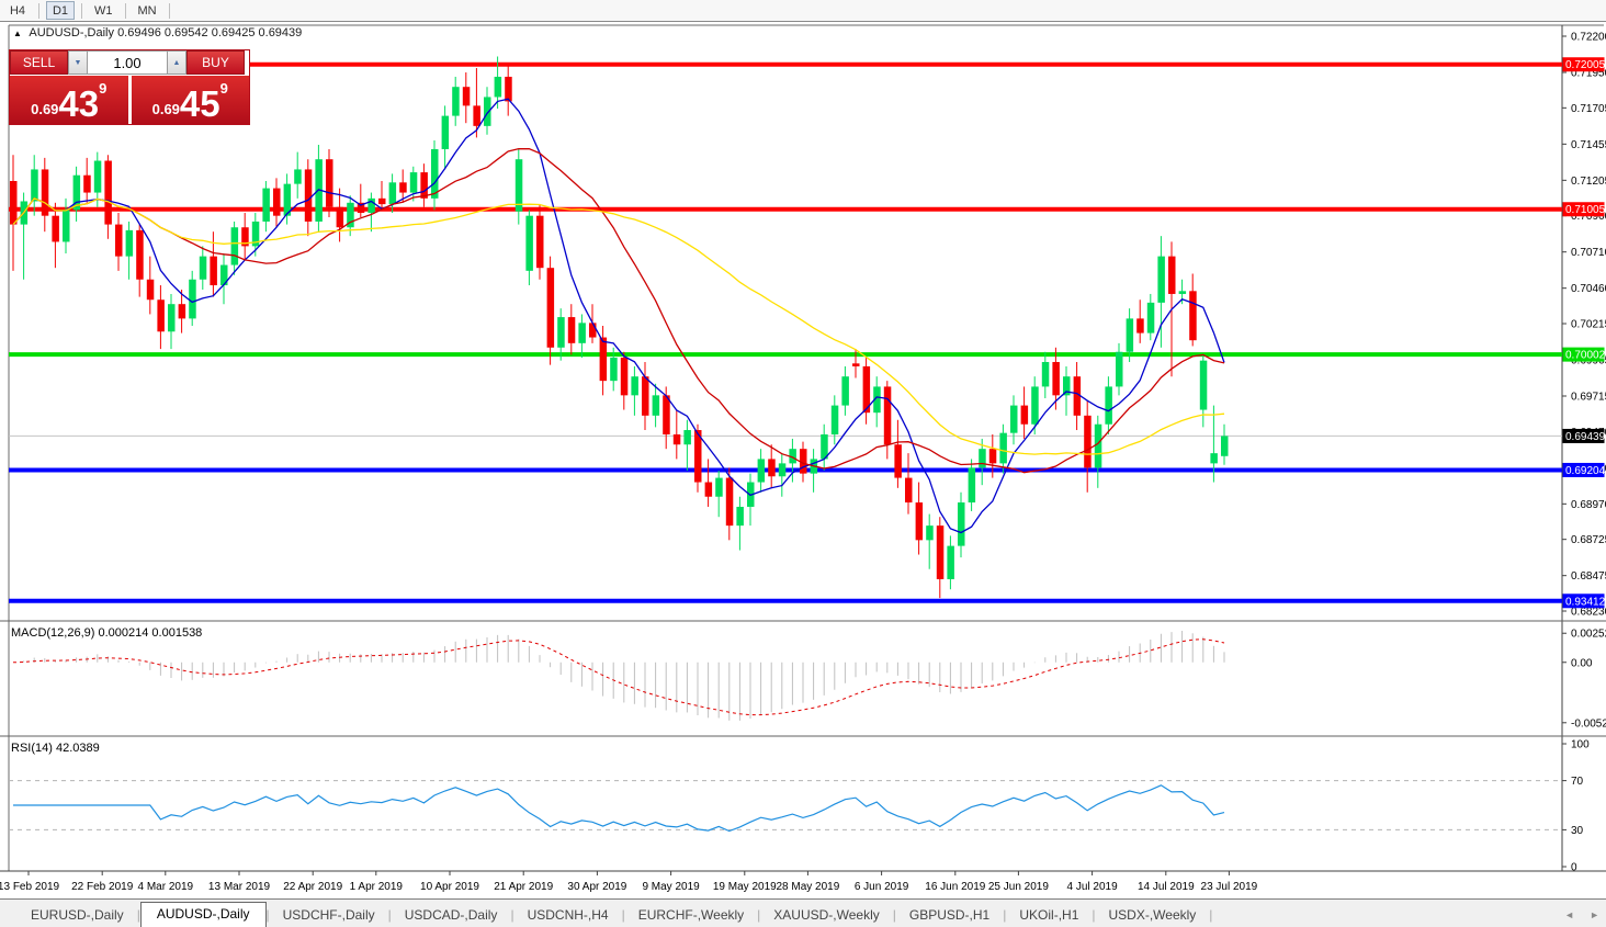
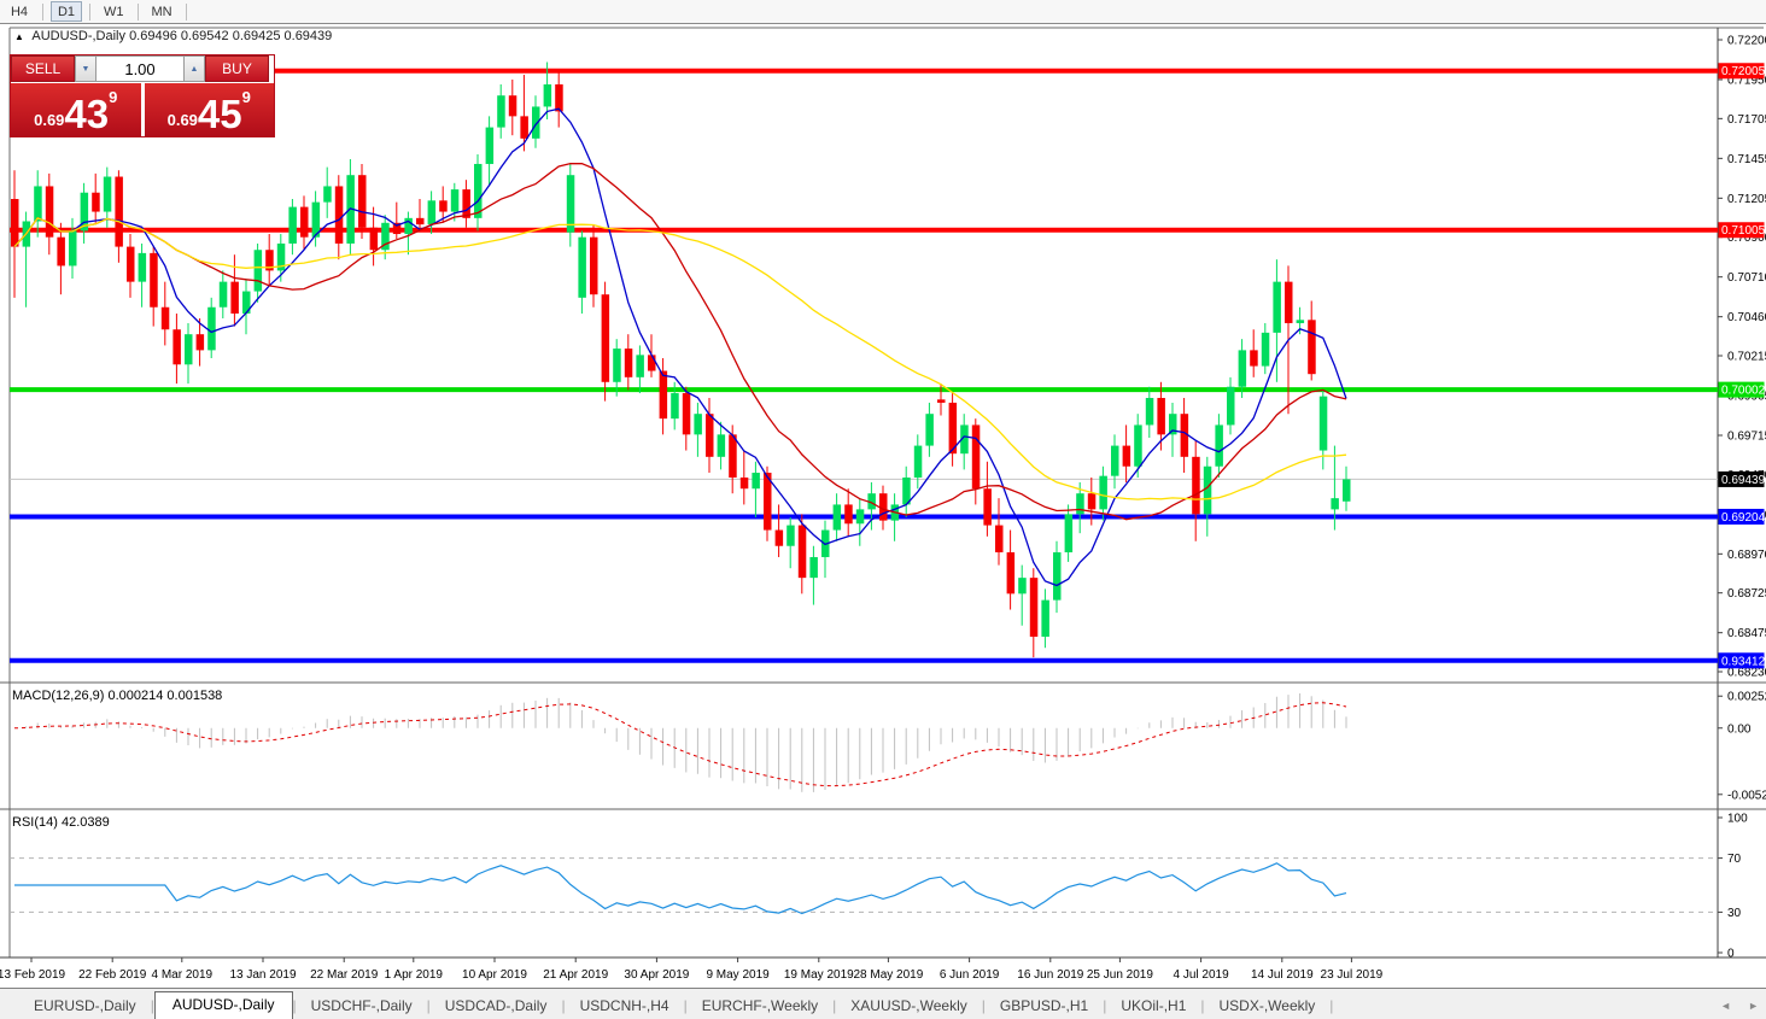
  H4
  D1
  W1
  MN
  0.7220
  0.7195
  0.7170
  0.7145
  0.7120
  0.7096
  0.7071
  0.7046
  0.7021
  0.6971
  0.6897
  0.6872
  0.6847
  0.6823
  0.72005
  0.71005
  0.70002
  0.69204
  0.93412
  0.69439
  0.0025
  0.00
  -0.0052
  100
  70
  30
  0
  13 Feb 2019
  22 Feb 2019
  4 Mar 2019
- 13 Mar 2019
+ 13 Jan 2019
- 22 Apr 2019
+ 22 Mar 2019
  1 Apr 2019
  10 Apr 2019
  21 Apr 2019
  30 Apr 2019
  9 May 2019
  19 May 2019
  28 May 2019
  6 Jun 2019
  16 Jun 2019
  25 Jun 2019
  4 Jul 2019
  14 Jul 2019
  23 Jul 2019
  ▲ AUDUSD-,Daily 0.69496 0.69542 0.69425 0.69439
  SELL
  1.00
  BUY
  0.69
  43
  9
  0.69
  45
  9
  MACD(12,26,9) 0.000214 0.001538
  RSI(14) 42.0389
  EURUSD-,Daily
  |
  AUDUSD-,Daily
  |
  USDCHF-,Daily
  |
  USDCAD-,Daily
  |
  USDCNH-,H4
  |
  EURCHF-,Weekly
  |
  XAUUSD-,Weekly
  |
  GBPUSD-,H1
  |
  UKOil-,H1
  |
  USDX-,Weekly
  |
  ◄
  ►
